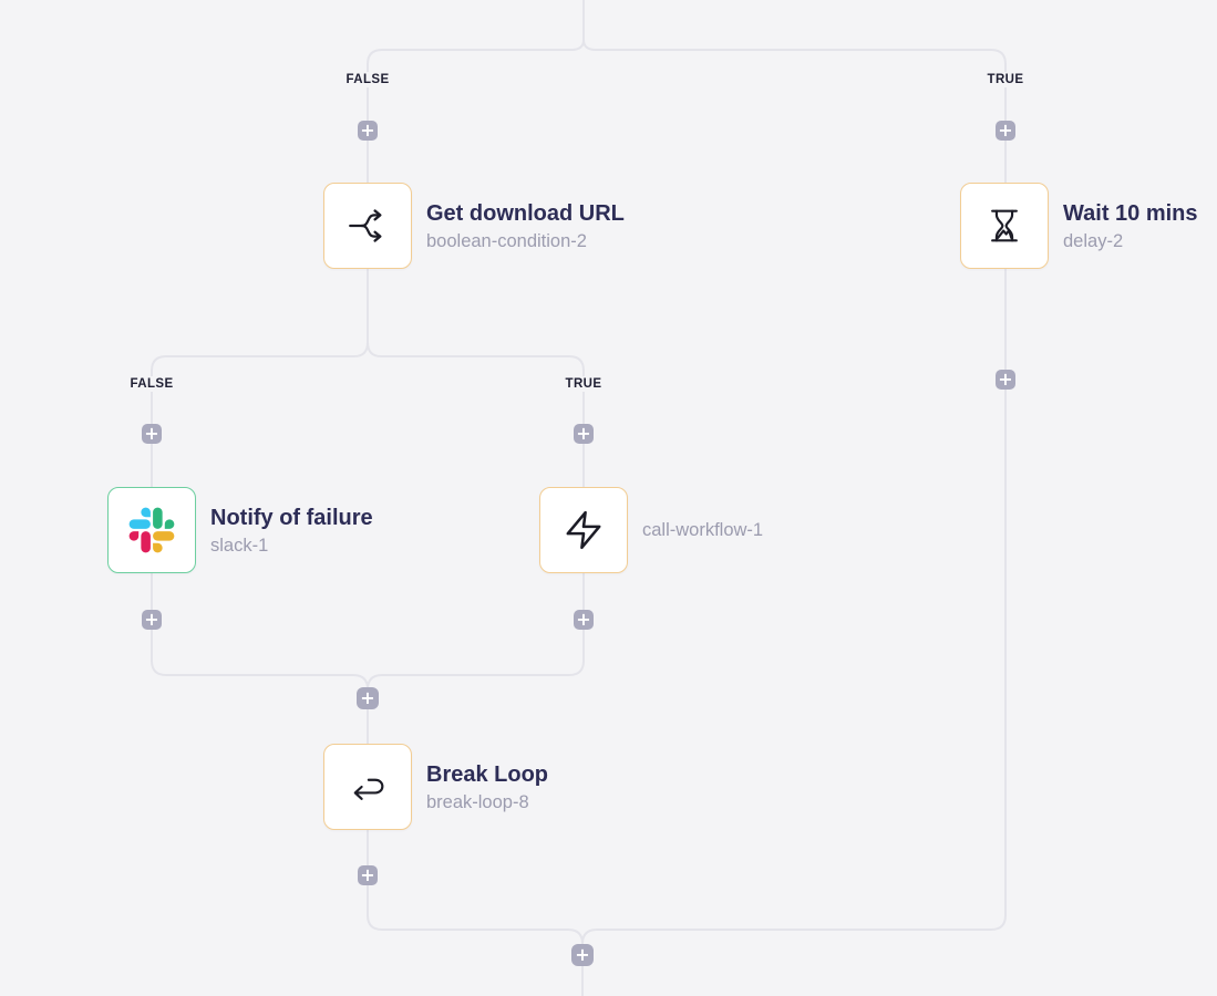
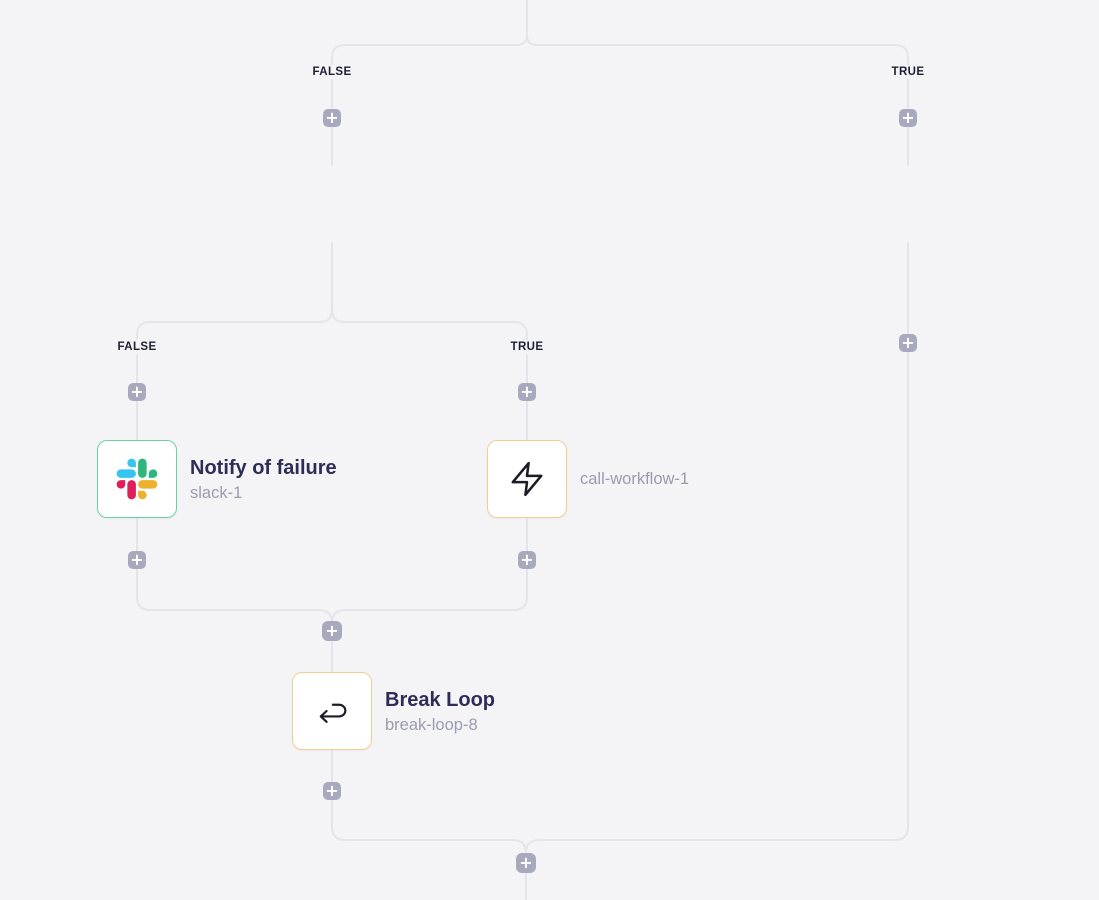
  FALSE
  TRUE
  FALSE
  TRUE
  +
  +
  +
  +
  +
  +
  +
  +
  +
  +
- Get download URL
- boolean-condition-2
- Wait 10 mins
- delay-2
  Notify of failure
  slack-1
  call-workflow-1
  Break Loop
  break-loop-8
